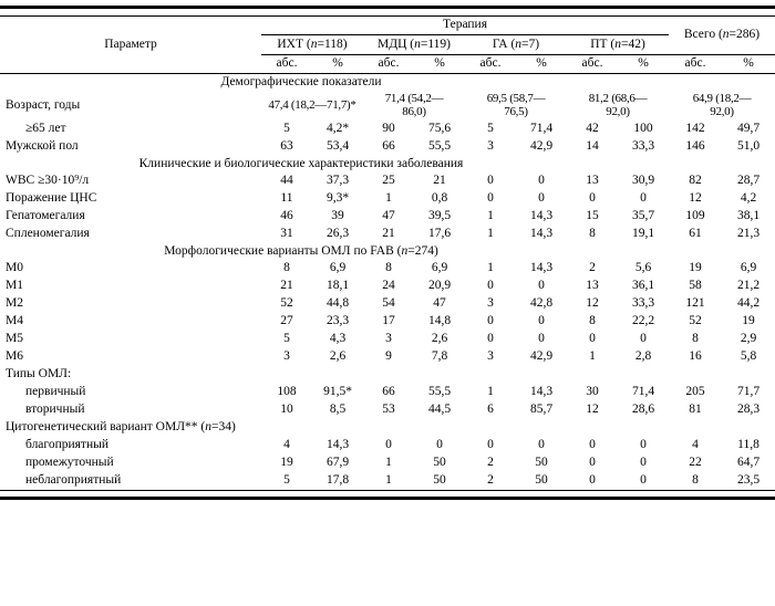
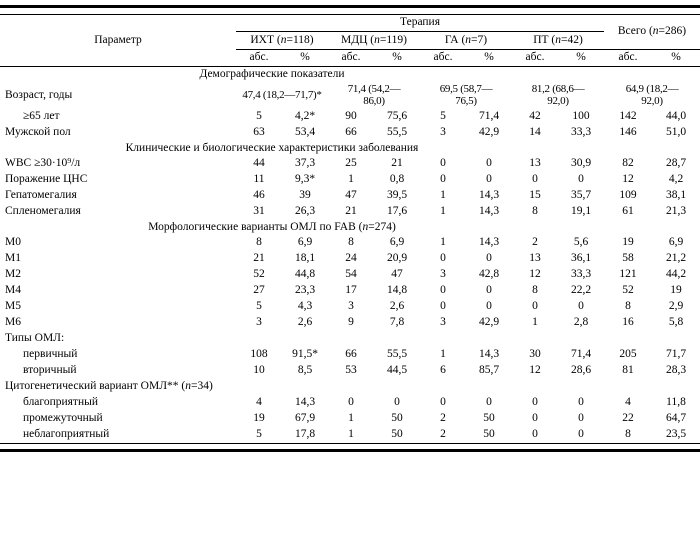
  Параметр	Терапия	Всего (n=286)
  ИХТ (n=118)	МДЦ (n=119)	ГА (n=7)	ПТ (n=42)
  абс.	%	абс.	%	абс.	%	абс.	%	абс.	%
  Демографические показатели
  Возраст, годы	47,4 (18,2—71,7)*	71,4 (54,2— 86,0)	69,5 (58,7— 76,5)	81,2 (68,6— 92,0)	64,9 (18,2— 92,0)
- ≥65 лет	5	4,2*	90	75,6	5	71,4	42	100	142	49,7
+ ≥65 лет	5	4,2*	90	75,6	5	71,4	42	100	142	44,0
  Мужской пол	63	53,4	66	55,5	3	42,9	14	33,3	146	51,0
  Клинические и биологические характеристики заболевания
  WBC ≥30·10⁹/л	44	37,3	25	21	0	0	13	30,9	82	28,7
  Поражение ЦНС	11	9,3*	1	0,8	0	0	0	0	12	4,2
  Гепатомегалия	46	39	47	39,5	1	14,3	15	35,7	109	38,1
  Спленомегалия	31	26,3	21	17,6	1	14,3	8	19,1	61	21,3
  Морфологические варианты ОМЛ по FAB (n=274)
  M0	8	6,9	8	6,9	1	14,3	2	5,6	19	6,9
  M1	21	18,1	24	20,9	0	0	13	36,1	58	21,2
  M2	52	44,8	54	47	3	42,8	12	33,3	121	44,2
  M4	27	23,3	17	14,8	0	0	8	22,2	52	19
  M5	5	4,3	3	2,6	0	0	0	0	8	2,9
  M6	3	2,6	9	7,8	3	42,9	1	2,8	16	5,8
  Типы ОМЛ:
  первичный	108	91,5*	66	55,5	1	14,3	30	71,4	205	71,7
  вторичный	10	8,5	53	44,5	6	85,7	12	28,6	81	28,3
  Цитогенетический вариант ОМЛ** (n=34)
  благоприятный	4	14,3	0	0	0	0	0	0	4	11,8
  промежуточный	19	67,9	1	50	2	50	0	0	22	64,7
  неблагоприятный	5	17,8	1	50	2	50	0	0	8	23,5
